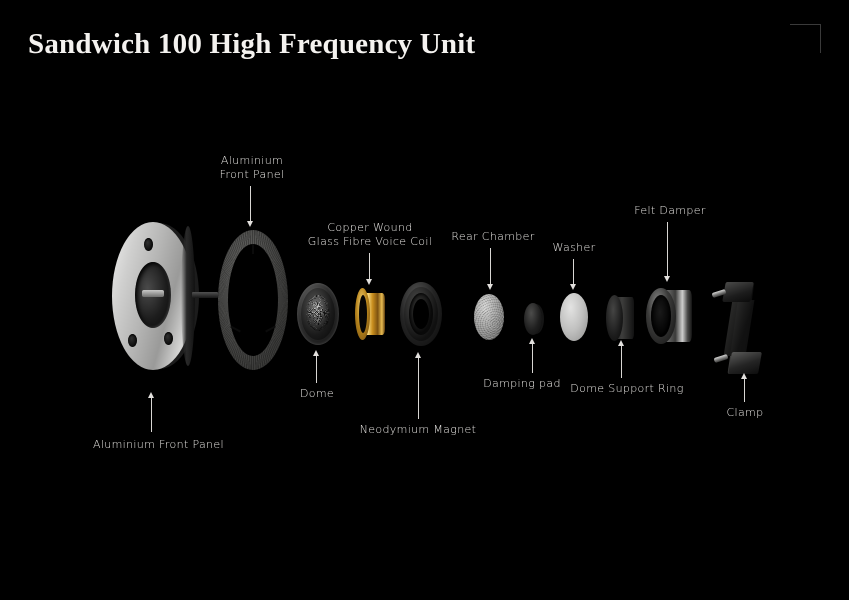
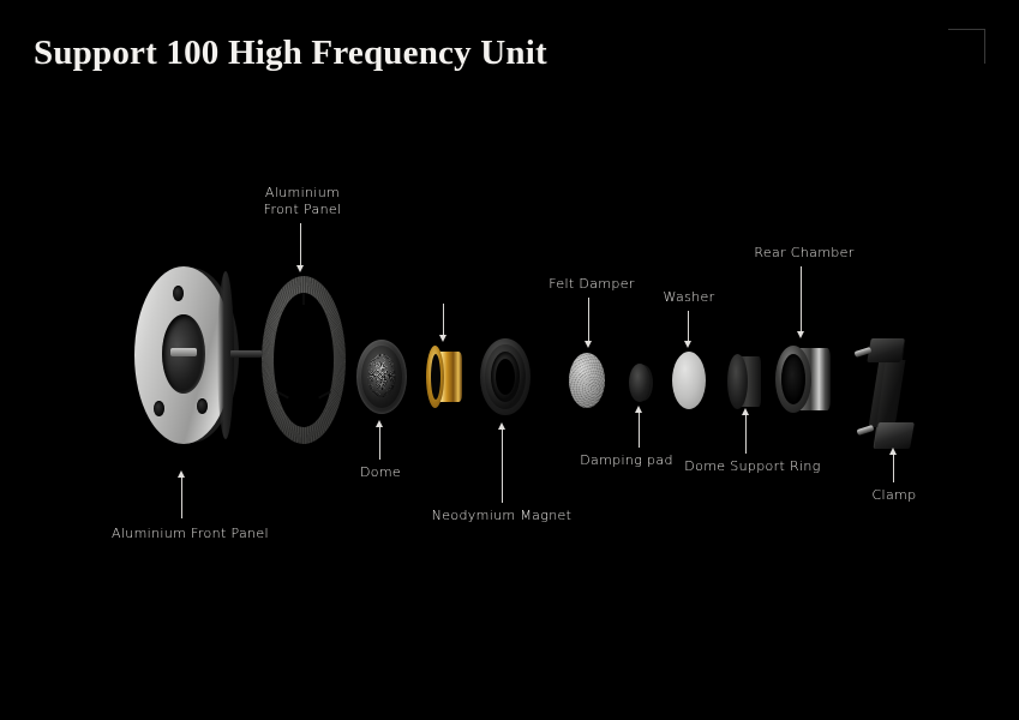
- Sandwich 100 High Frequency Unit
+ Support 100 High Frequency Unit
  Aluminium Front Panel
  Aluminium
  Front Panel
  Dome
- Copper Wound
- Glass Fibre Voice Coil
  Neodymium Magnet
- Rear Chamber
+ Felt Damper
  Damping pad
  Washer
  Dome Support Ring
- Felt Damper
+ Rear Chamber
  Clamp
